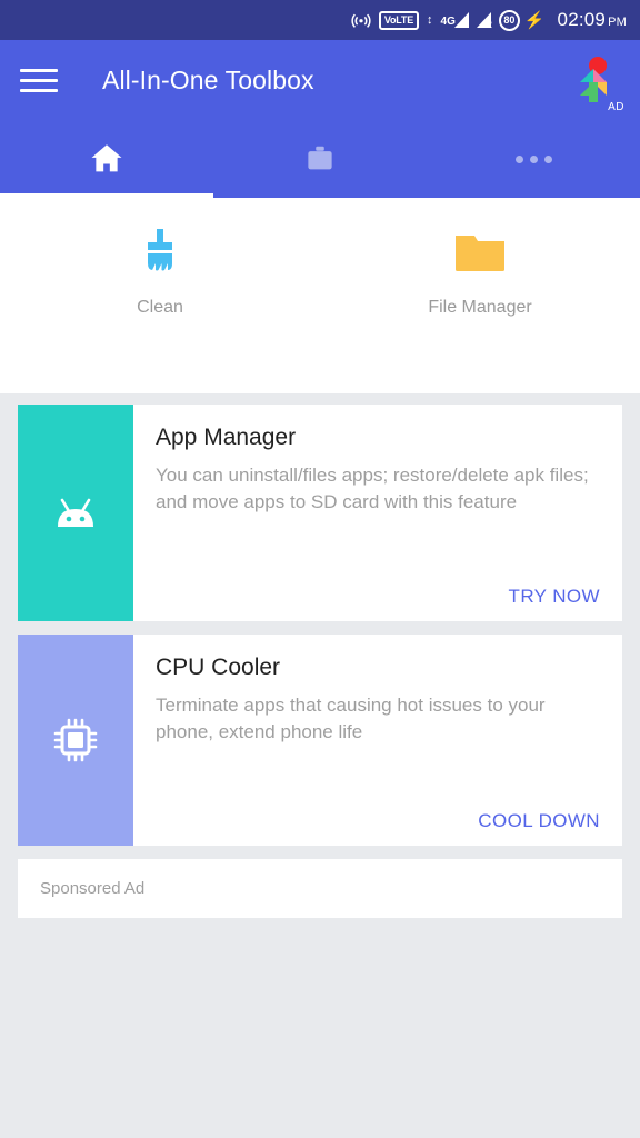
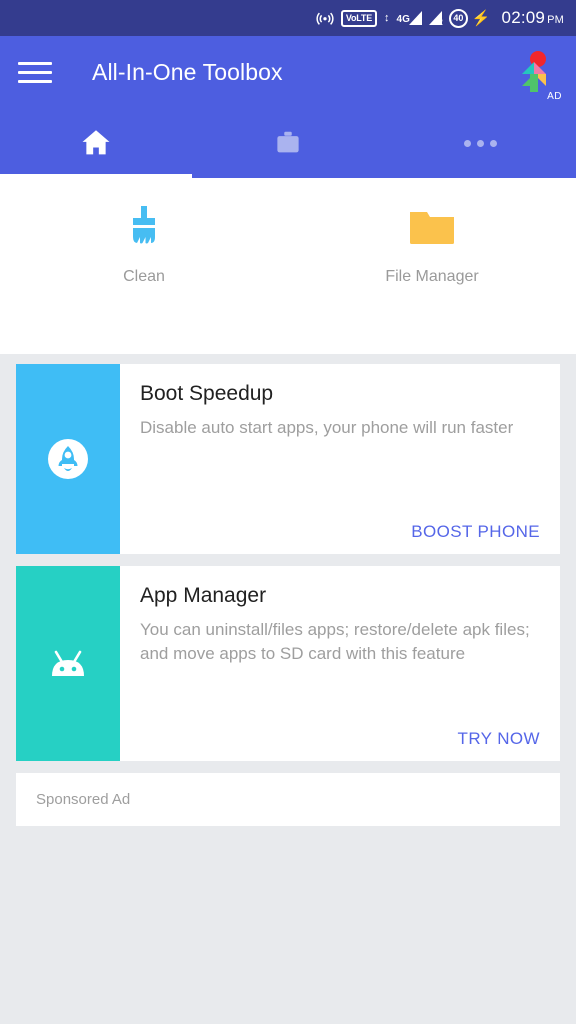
  VoLTE
  ↕
  4G
  R
- 80
+ 40
  ⚡
  02:09 PM
  All-In-One Toolbox
  AD
  Clean
  File Manager
+ Boot Speedup
+ Disable auto start apps, your phone will run faster
+ BOOST PHONE
  App Manager
  You can uninstall/files apps; restore/delete apk files; and move apps to SD card with this feature
  TRY NOW
- CPU Cooler
- Terminate apps that causing hot issues to your phone, extend phone life
- COOL DOWN
  Sponsored Ad
